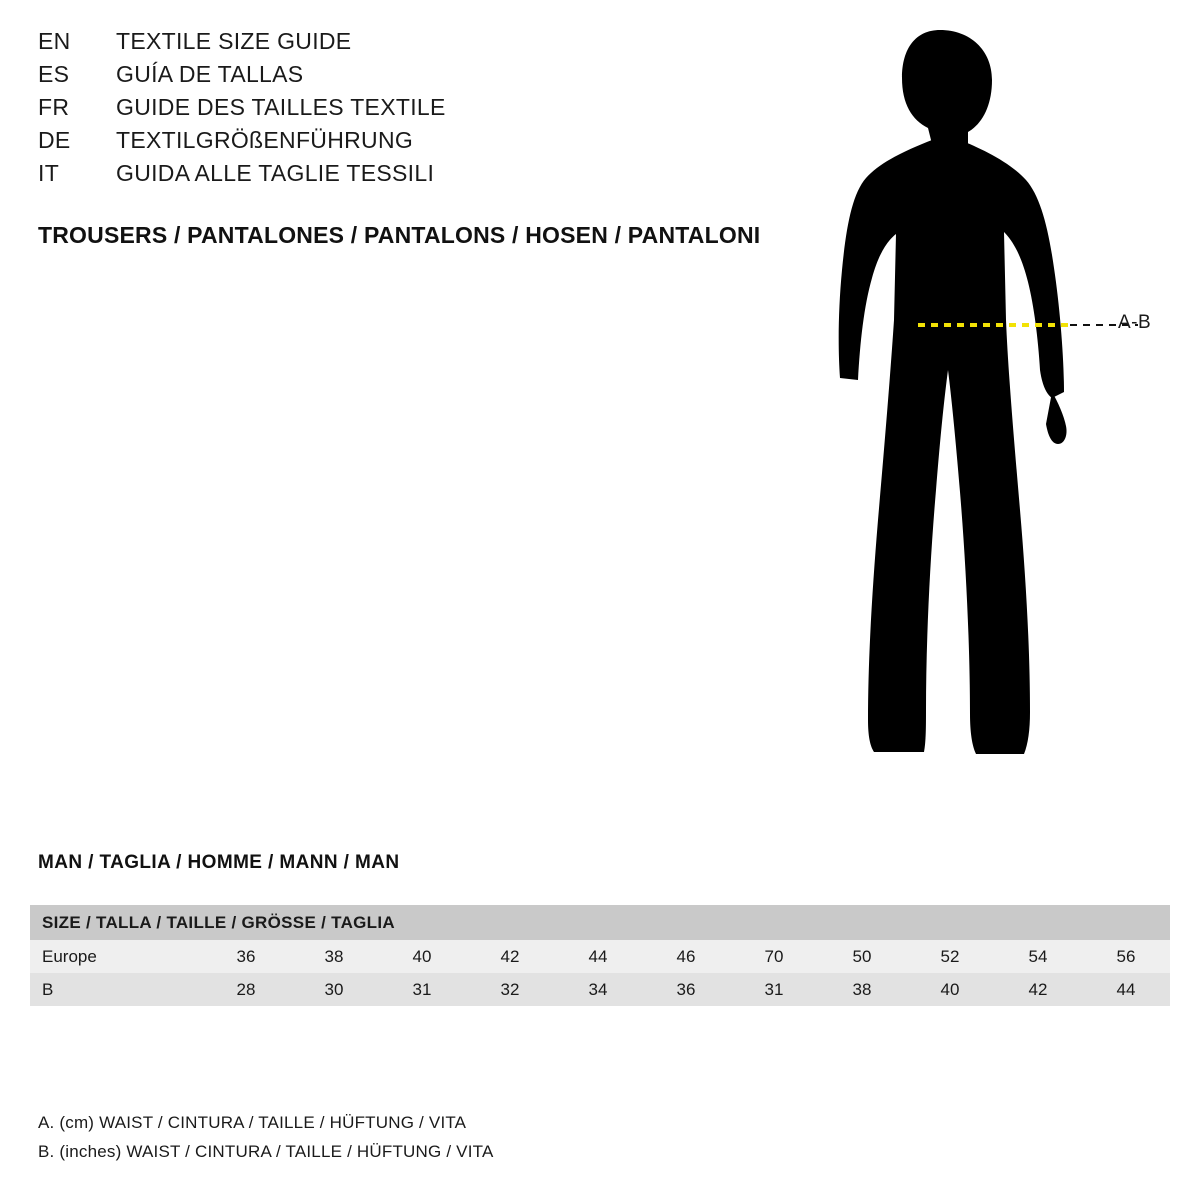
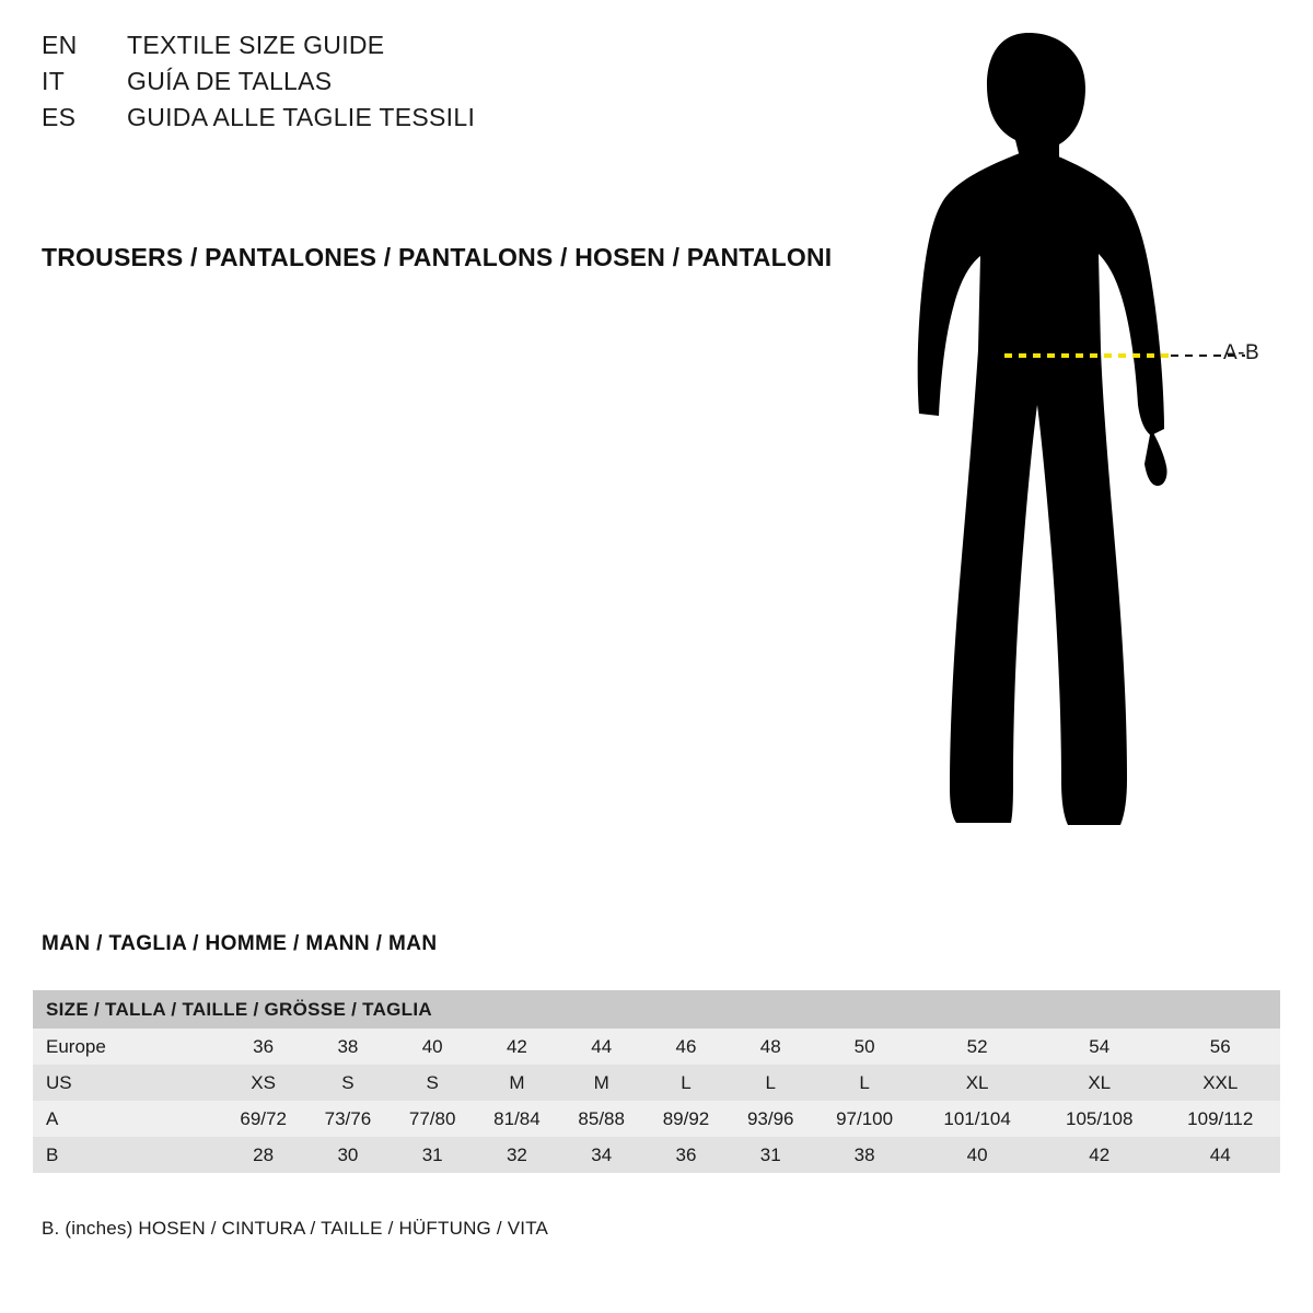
  EN
  TEXTILE SIZE GUIDE
- ES
+ IT
  GUÍA DE TALLAS
- FR
- GUIDE DES TAILLES TEXTILE
- DE
- TEXTILGRÖßENFÜHRUNG
- IT
+ ES
  GUIDA ALLE TAGLIE TESSILI
  TROUSERS / PANTALONES / PANTALONS / HOSEN / PANTALONI
  A-B
  MAN / TAGLIA / HOMME / MANN / MAN
  SIZE / TALLA / TAILLE / GRÖSSE / TAGLIA
- Europe	36	38	40	42	44	46	70	50	52	54	56
+ Europe	36	38	40	42	44	46	48	50	52	54	56
+ US	XS	S	S	M	M	L	L	L	XL	XL	XXL
+ A	69/72	73/76	77/80	81/84	85/88	89/92	93/96	97/100	101/104	105/108	109/112
  B	28	30	31	32	34	36	31	38	40	42	44
- A. (cm) WAIST / CINTURA / TAILLE / HÜFTUNG / VITA
- B. (inches) WAIST / CINTURA / TAILLE / HÜFTUNG / VITA
+ B. (inches) HOSEN / CINTURA / TAILLE / HÜFTUNG / VITA
